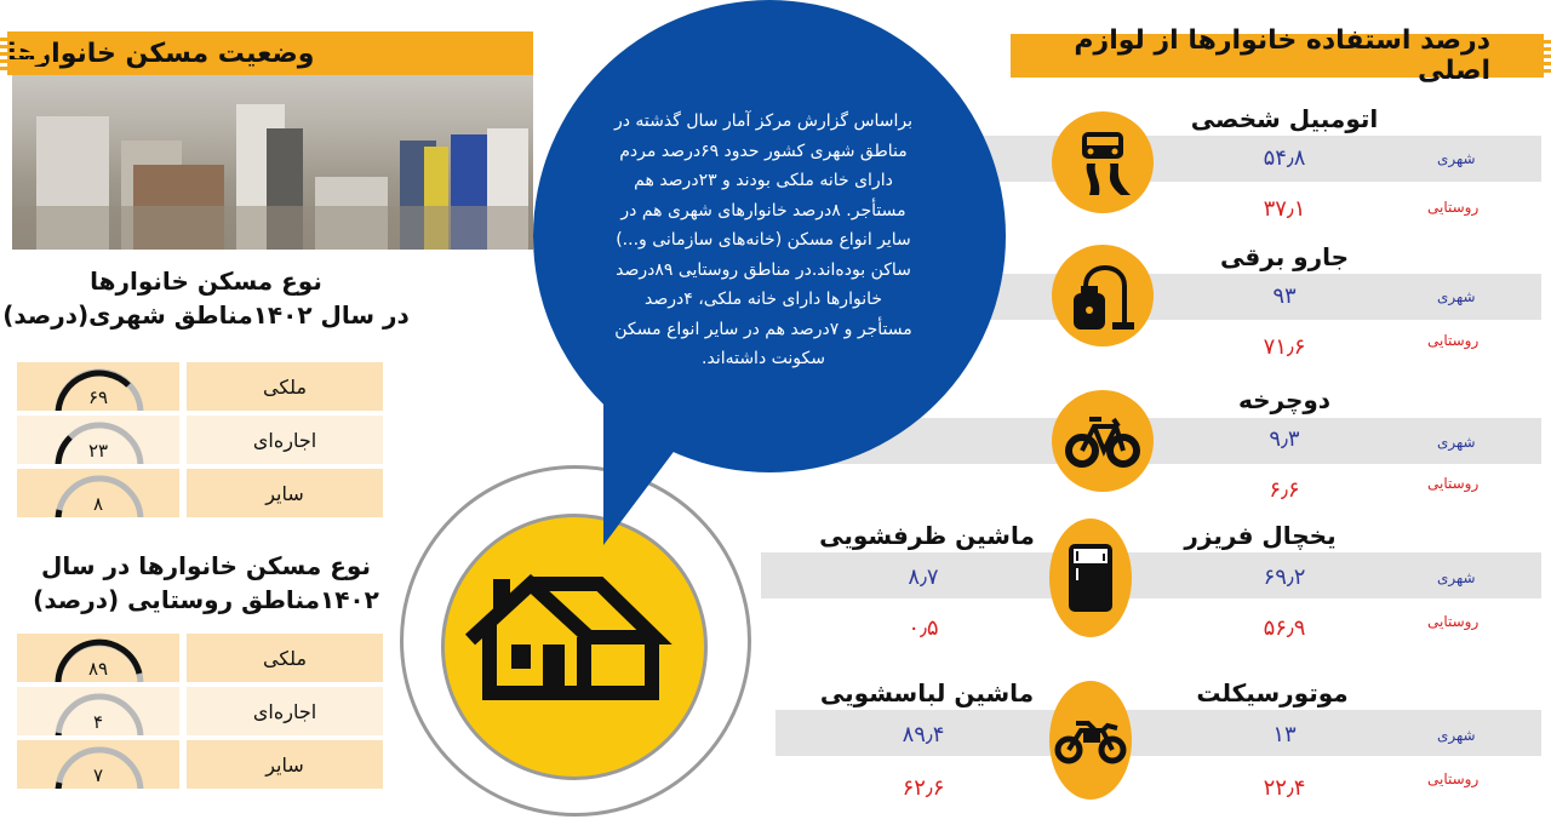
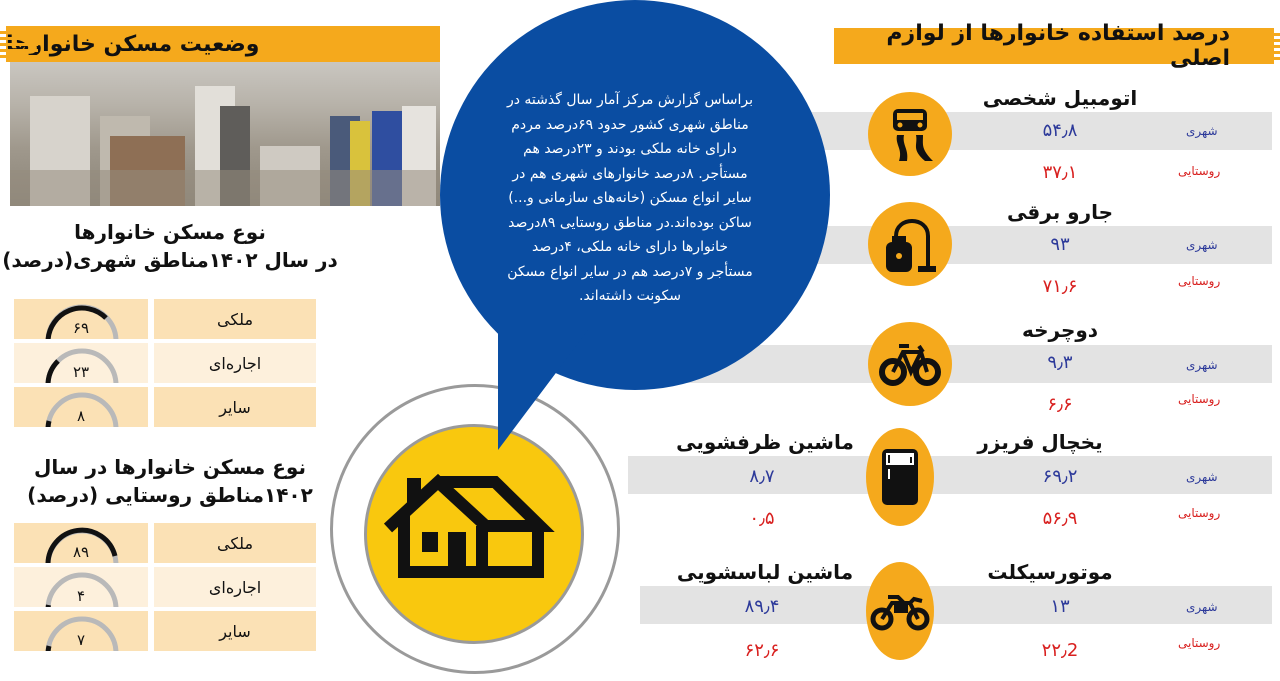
  وضعیت مسکن خانوا
  نوع مسکن خانوارها
  در سال ۱۴۰۲مناطق شهری(درصد)
  ۶۹
  ملکی
  ۲۳
  اجارهای
  ۸
  سایر
  نوع مسکن خانوارها در سال
  ۱۴۰۲مناطق روستایی (درصد)
  ۸۹
  ملکی
  ۴
  اجارهای
  ۷
  سایر
  درصد استفاده خانوارها از لوازم اصلی
  براساس گزارش مرکز آمار سال گذشته در
  مناطق شهری کشور حدود ۶۹درصد مردم
  دارای خانه ملکی بودند و ۲۳درصد هم
  مستأجر. ۸درصد خانوارهای شهری هم در
  سایر انواع مسکن (خانه‌های سازمانی و...)
  ساکن بوده‌اند.در مناطق روستایی ۸۹درصد
  خانوارها دارای خانه ملکی، ۴درصد
  مستأجر و ۷درصد هم در سایر انواع مسکن
  سکونت داشته‌اند.
  اتومبیل شخصی
  ۵۴٫۸
  شهری
  ۳۷٫۱
  روستایی
  جارو برقی
  ۹۳
  شهری
  ۷۱٫۶
  روستایی
  دوچرخه
  ۹٫۳
  شهری
  ۶٫۶
  روستایی
  یخچال فریزر
  ۶۹٫۲
  شهری
  ۵۶٫۹
  روستایی
  موتورسیکلت
  ۱۳
  شهری
- ۲۲٫۴
+ ۲۲٫2
  روستایی
  ماشین ظرفشویی
  ۸٫۷
  ۰٫۵
  ماشین لباسشویی
  ۸۹٫۴
  ۶۲٫۶
